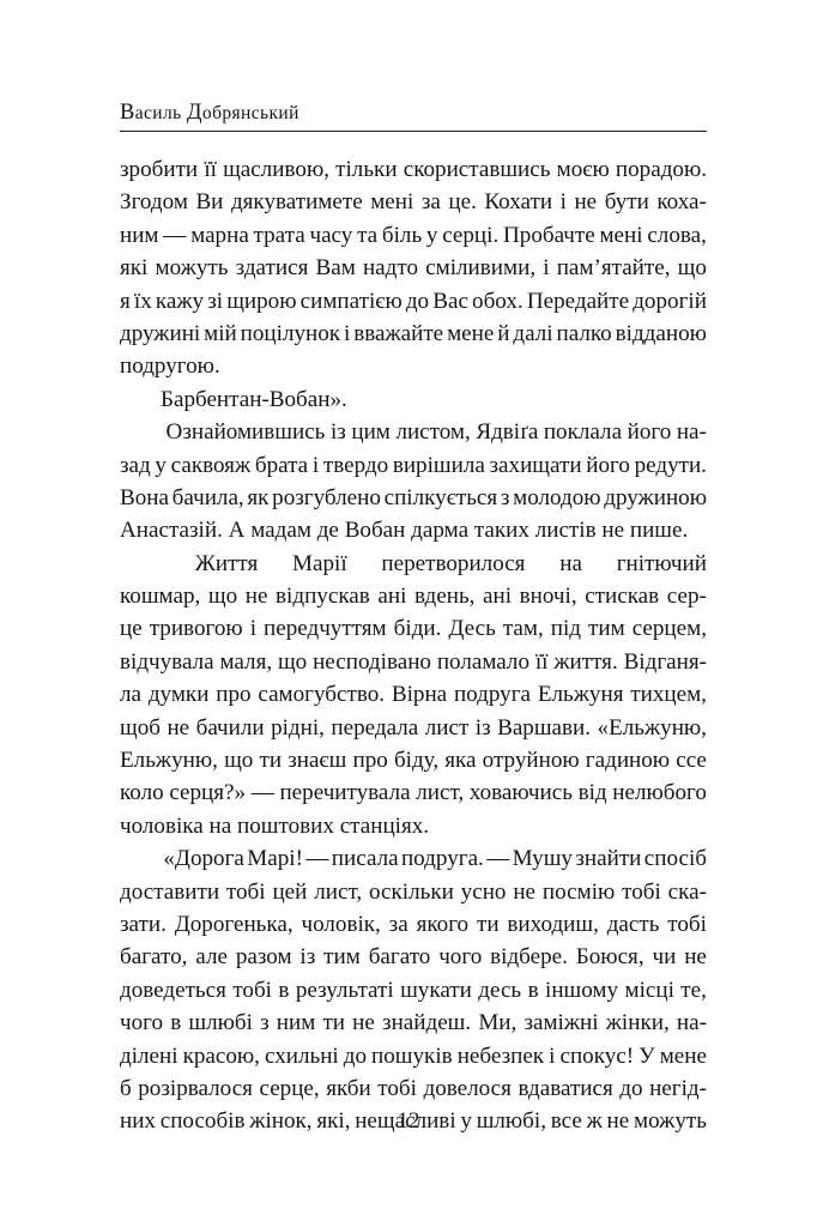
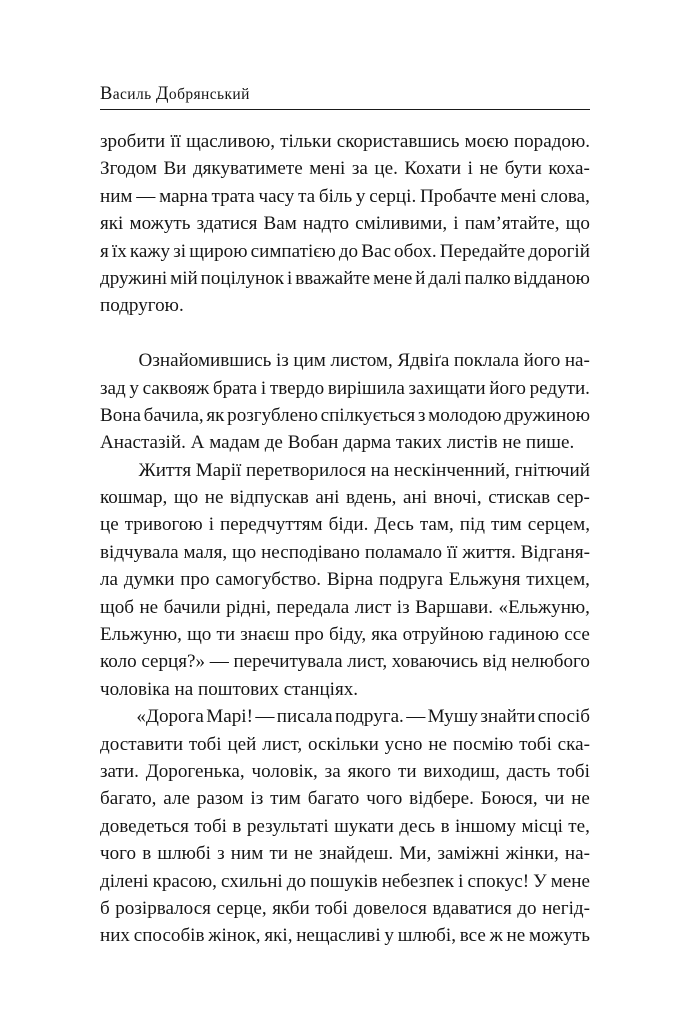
  Василь Добрянський
  зробити
  її
  щасливою,
  тільки
  скориставшись
  моєю
  порадою.
  Згодом
  Ви
  дякуватимете
  мені
  за
  це.
  Кохати
  і
  не
  бути
  коха-
  ним
  —
  марна
  трата
  часу
  та
  біль
  у
  серці.
  Пробачте
  мені
  слова,
  які
  можуть
  здатися
  Вам
  надто
  сміливими,
  і
  пам’ятайте,
  що
  я
  їх
  кажу
  зі
  щирою
  симпатією
  до
  Вас
  обох.
  Передайте
  дорогій
  дружині
  мій
  поцілунок
  і
  вважайте
  мене
  й
  далі
  палко
  відданою
  подругою.
- Барбентан-Вобан».
  Ознайомившись
  із
  цим
  листом,
  Ядвіґа
  поклала
  його
  на-
  зад
  у
  саквояж
  брата
  і
  твердо
  вирішила
  захищати
  його
  редути.
  Вона
  бачила,
  як
  розгублено
  спілкується
  з
  молодою
  дружиною
  Анастазій.
  А
  мадам
  де
  Вобан
  дарма
  таких
  листів
  не
  пише.
  Життя
  Марії
  перетворилося
  на
+ нескінченний,
  гнітючий
  кошмар,
  що
  не
  відпускав
  ані
  вдень,
  ані
  вночі,
  стискав
  сер-
  це
  тривогою
  і
  передчуттям
  біди.
  Десь
  там,
  під
  тим
  серцем,
  відчувала
  маля,
  що
  несподівано
  поламало
  її
  життя.
  Відганя-
  ла
  думки
  про
  самогубство.
  Вірна
  подруга
  Ельжуня
  тихцем,
  щоб
  не
  бачили
  рідні,
  передала
  лист
  із
  Варшави.
  «Ельжуню,
  Ельжуню,
  що
  ти
  знаєш
  про
  біду,
  яка
  отруйною
  гадиною
  ссе
  коло
  серця?»
  —
  перечитувала
  лист,
  ховаючись
  від
  нелюбого
  чоловіка
  на
  поштових
  станціях.
  «Дорога
  Марі!
  —
  писала
  подруга.
  —
  Мушу
  знайти
  спосіб
  доставити
  тобі
  цей
  лист,
  оскільки
  усно
  не
  посмію
  тобі
  ска-
  зати.
  Дорогенька,
  чоловік,
  за
  якого
  ти
  виходиш,
  дасть
  тобі
  багато,
  але
  разом
  із
  тим
  багато
  чого
  відбере.
  Боюся,
  чи
  не
  доведеться
  тобі
  в
  результаті
  шукати
  десь
  в
  іншому
  місці
  те,
  чого
  в
  шлюбі
  з
  ним
  ти
  не
  знайдеш.
  Ми,
  заміжні
  жінки,
  на-
  ділені
  красою,
  схильні
  до
  пошуків
  небезпек
  і
  спокус!
  У
  мене
  б
  розірвалося
  серце,
  якби
  тобі
  довелося
  вдаватися
  до
  негід-
  них
  способів
  жінок,
  які,
  нещасливі
  у
  шлюбі,
  все
  ж
  не
  можуть
- 12
